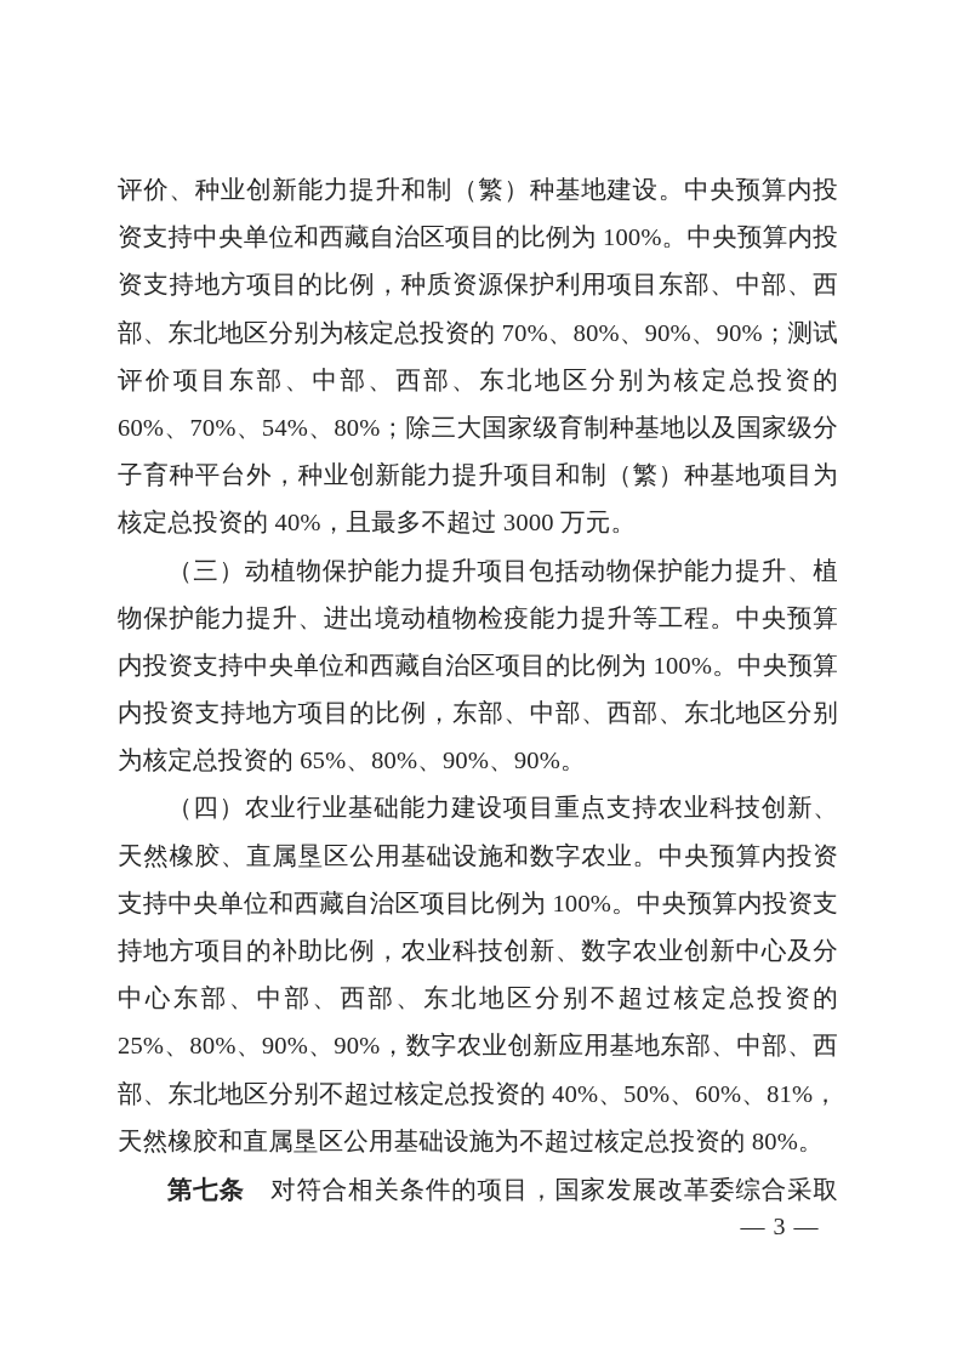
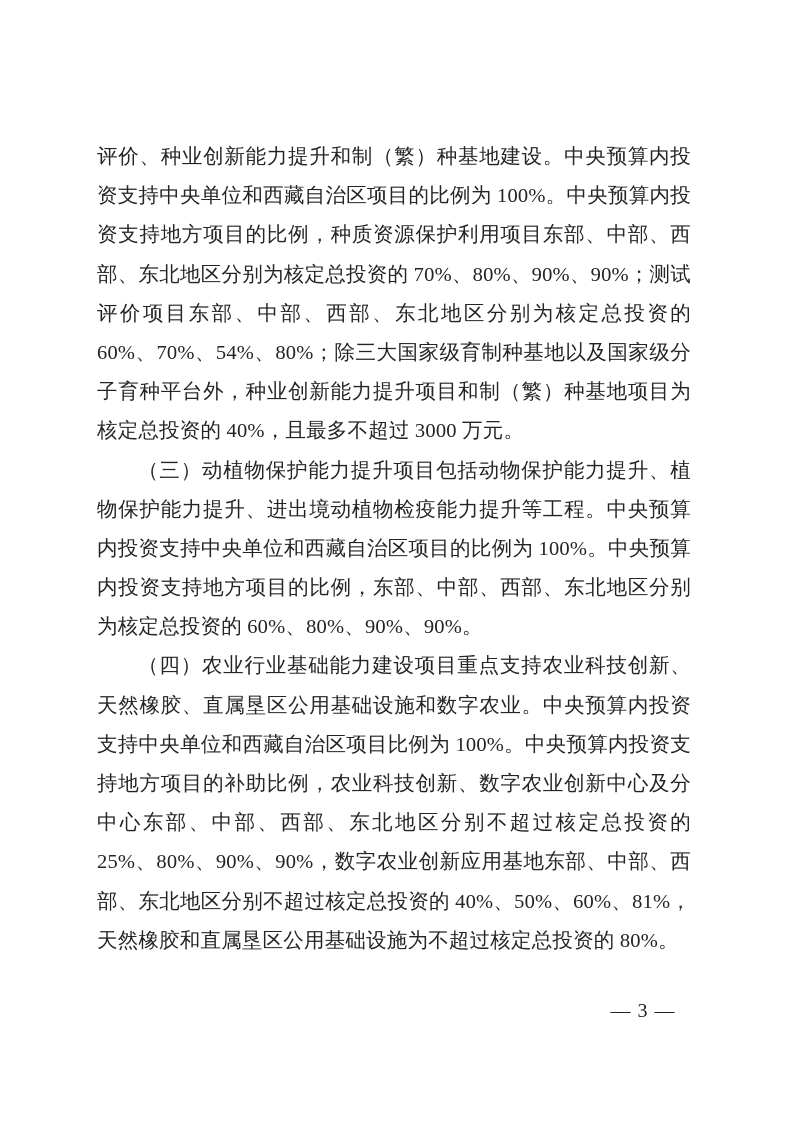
  评价、种业创新能力提升和制（繁）种基地建设。中央预算内投
  资支持中央单位和西藏自治区项目的比例为 100%。中央预算内投
  资支持地方项目的比例，种质资源保护利用项目东部、中部、西
  部、东北地区分别为核定总投资的 70%、80%、90%、90%；测试
  评价项目东部、中部、西部、东北地区分别为核定总投资的
  60%、70%、54%、80%；除三大国家级育制种基地以及国家级分
  子育种平台外，种业创新能力提升项目和制（繁）种基地项目为
  核定总投资的 40%，且最多不超过 3000 万元。
  （三）动植物保护能力提升项目包括动物保护能力提升、植
  物保护能力提升、进出境动植物检疫能力提升等工程。中央预算
  内投资支持中央单位和西藏自治区项目的比例为 100%。中央预算
  内投资支持地方项目的比例，东部、中部、西部、东北地区分别
- 为核定总投资的 65%、80%、90%、90%。
+ 为核定总投资的 60%、80%、90%、90%。
  （四）农业行业基础能力建设项目重点支持农业科技创新、
  天然橡胶、直属垦区公用基础设施和数字农业。中央预算内投资
  支持中央单位和西藏自治区项目比例为 100%。中央预算内投资支
  持地方项目的补助比例，农业科技创新、数字农业创新中心及分
  中心东部、中部、西部、东北地区分别不超过核定总投资的
  25%、80%、90%、90%，数字农业创新应用基地东部、中部、西
  部、东北地区分别不超过核定总投资的 40%、50%、60%、81%，
  天然橡胶和直属垦区公用基础设施为不超过核定总投资的 80%。
- 第七条 对符合相关条件的项目，国家发展改革委综合采取
  — 3 —
